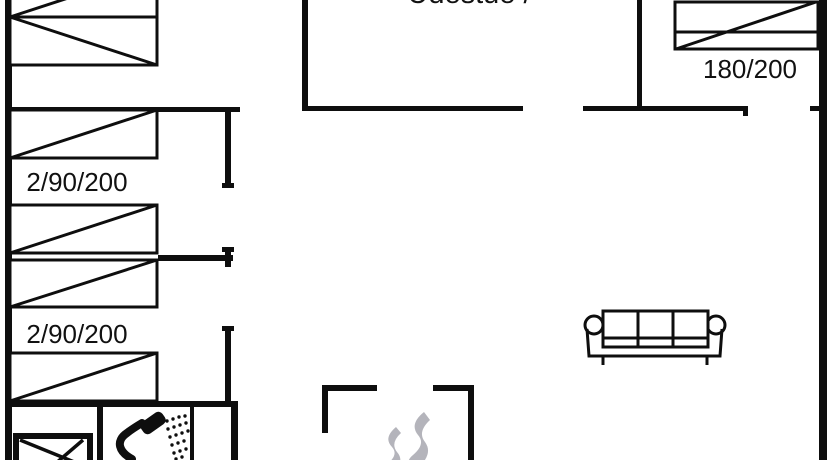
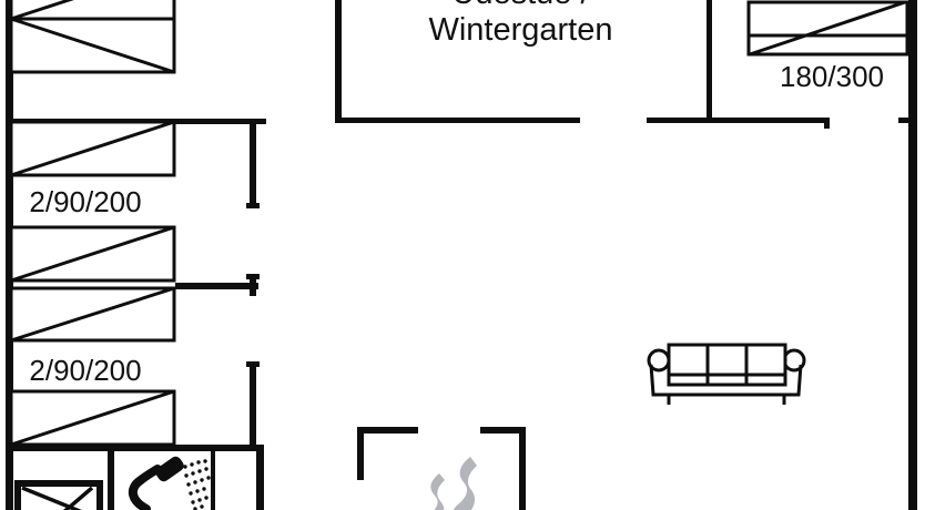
+ Wintergarten
- 180/200
+ 180/300
  2/90/200
  2/90/200
